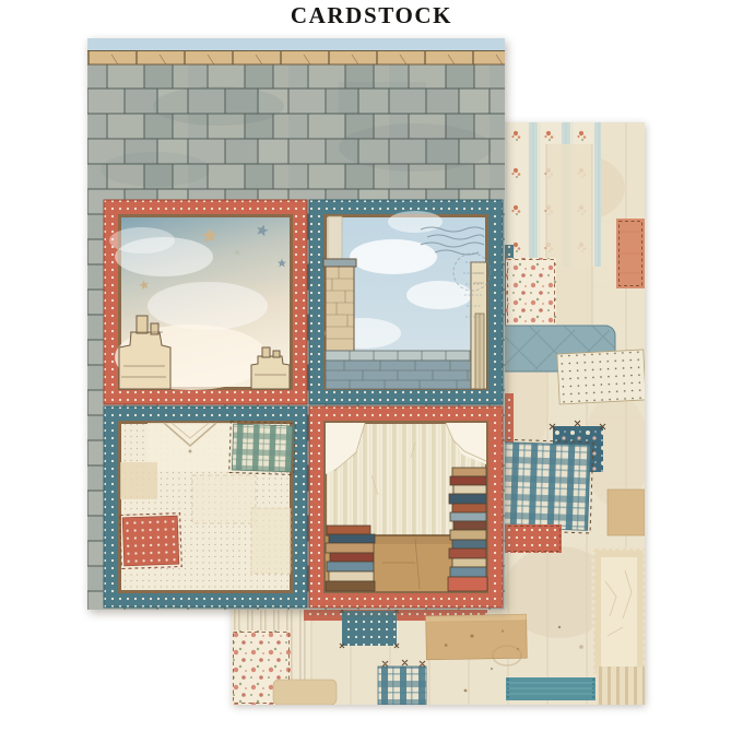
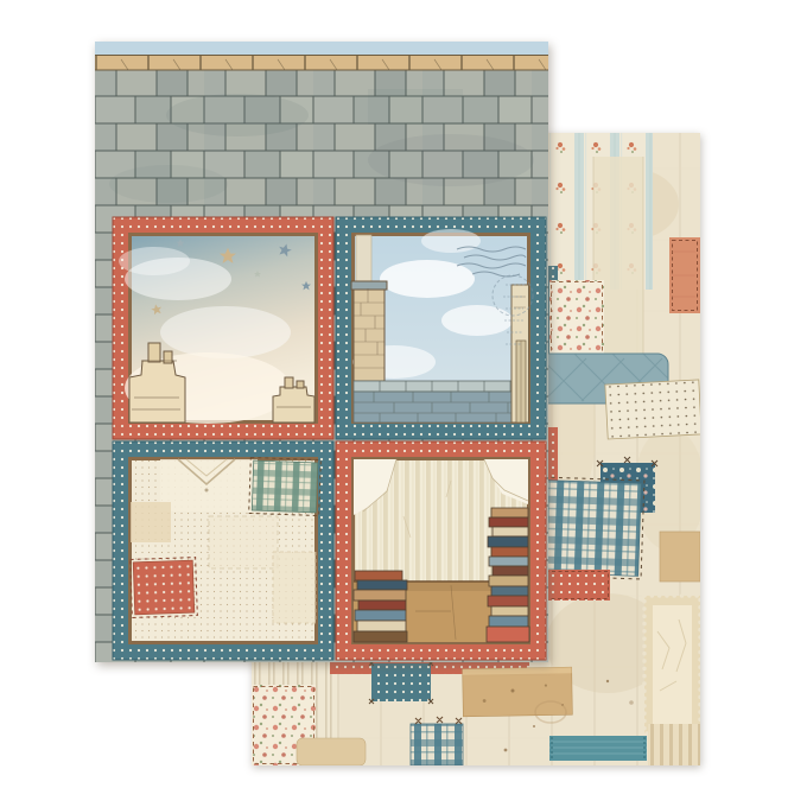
- CARDSTOCK
